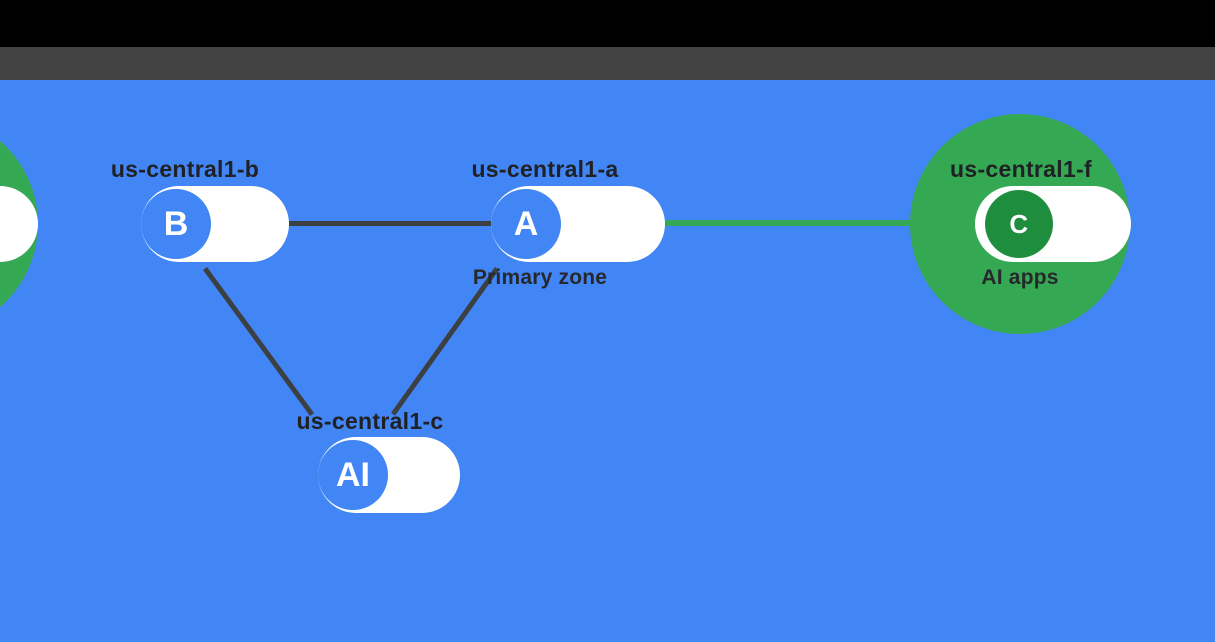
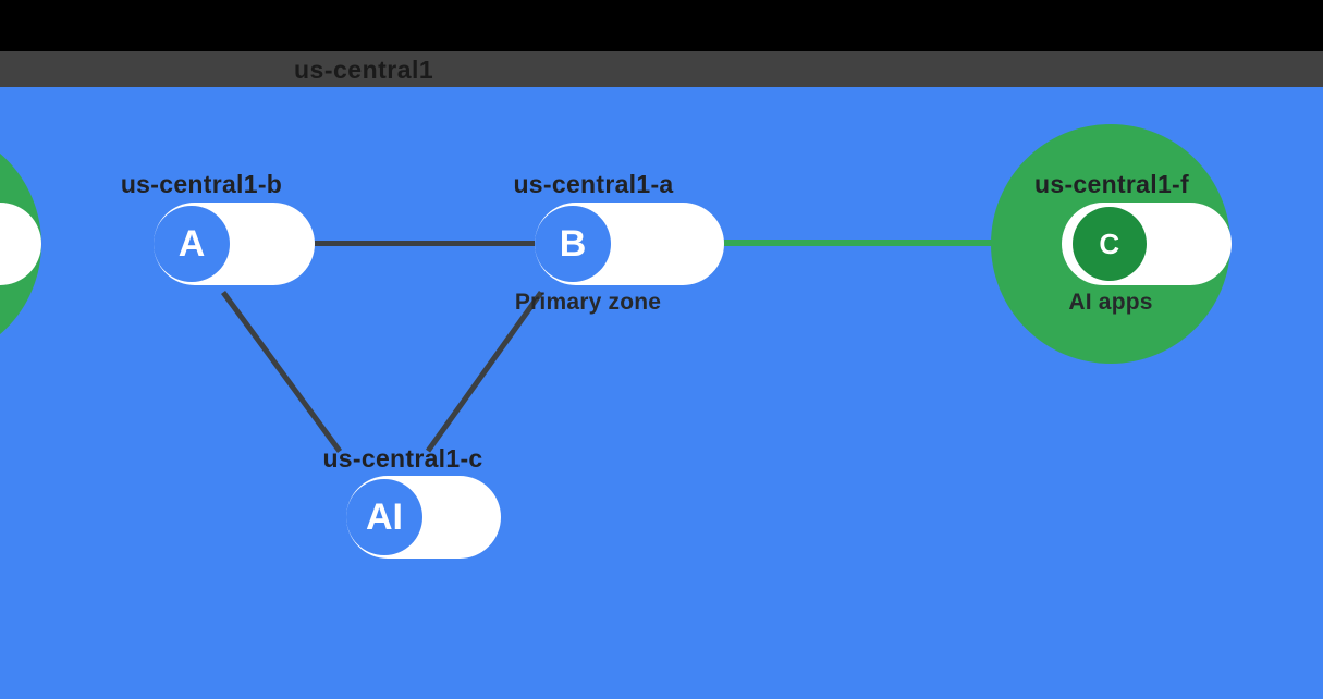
+ us-central1
  us-central1-b
- B
+ A
  us-central1-a
- A
+ B
  Primary zone
  us-central1-c
  AI
  us-central1-f
  C
  AI apps
